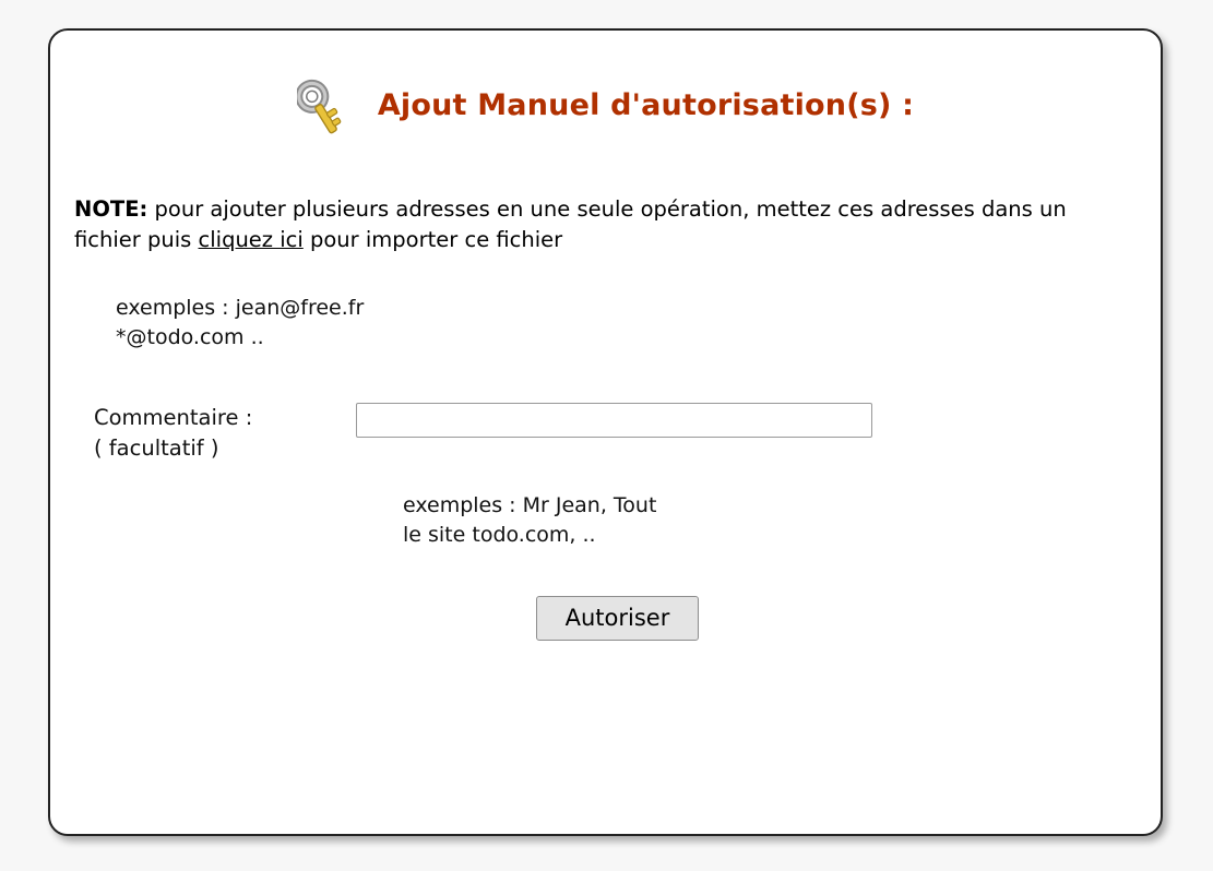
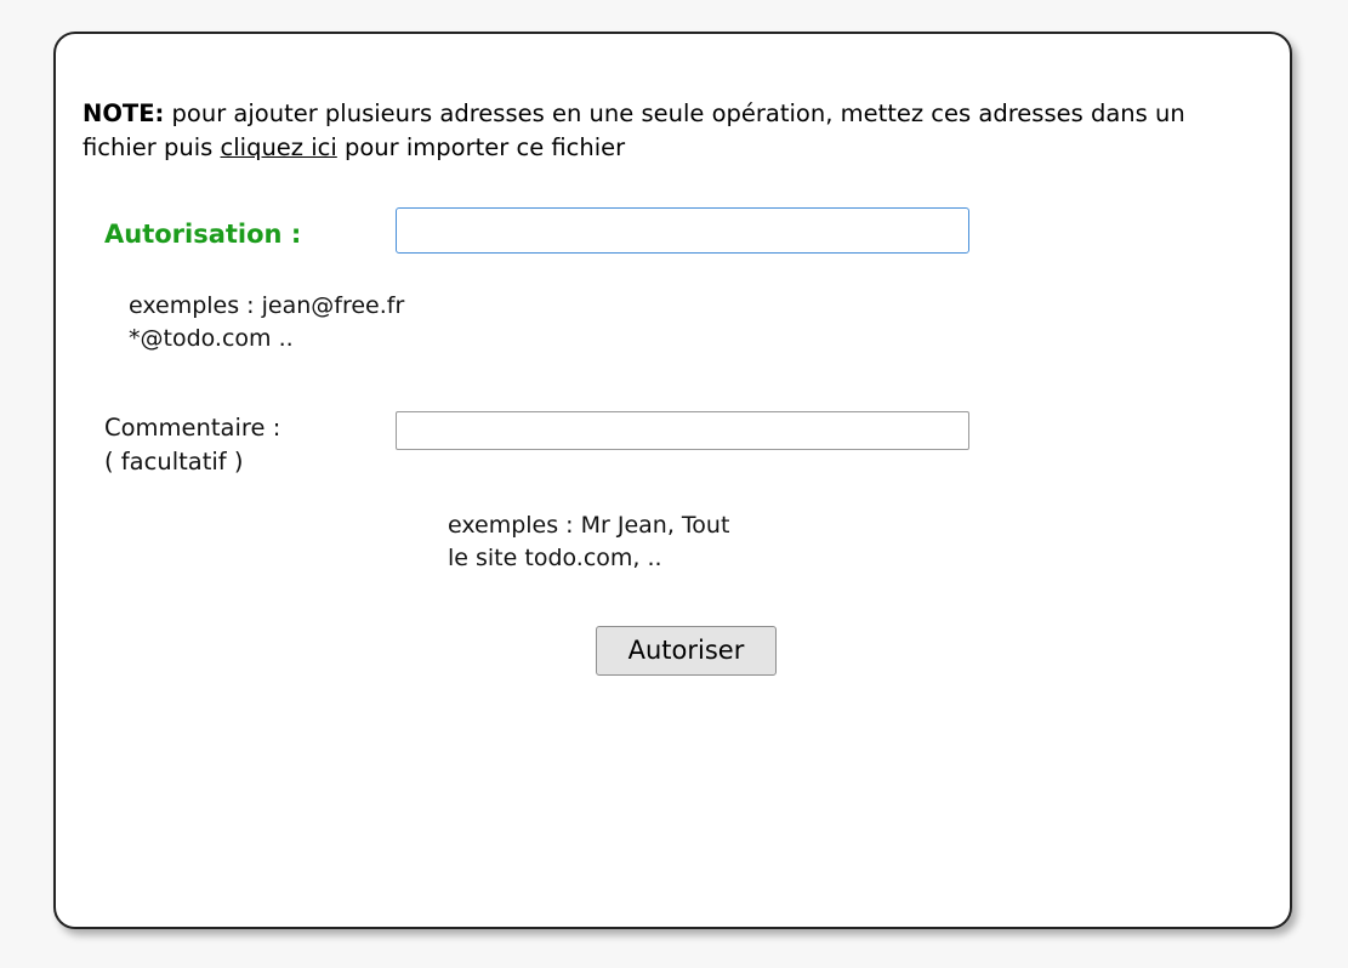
- Ajout Manuel d'autorisation(s) :
  NOTE: pour ajouter plusieurs adresses en une seule opération, mettez ces adresses dans un fichier puis cliquez ici pour importer ce fichier
+ Autorisation :
  exemples : jean@free.fr
  *@todo.com ..
  Commentaire :
  ( facultatif )
  exemples : Mr Jean, Tout
  le site todo.com, ..
  Autoriser
